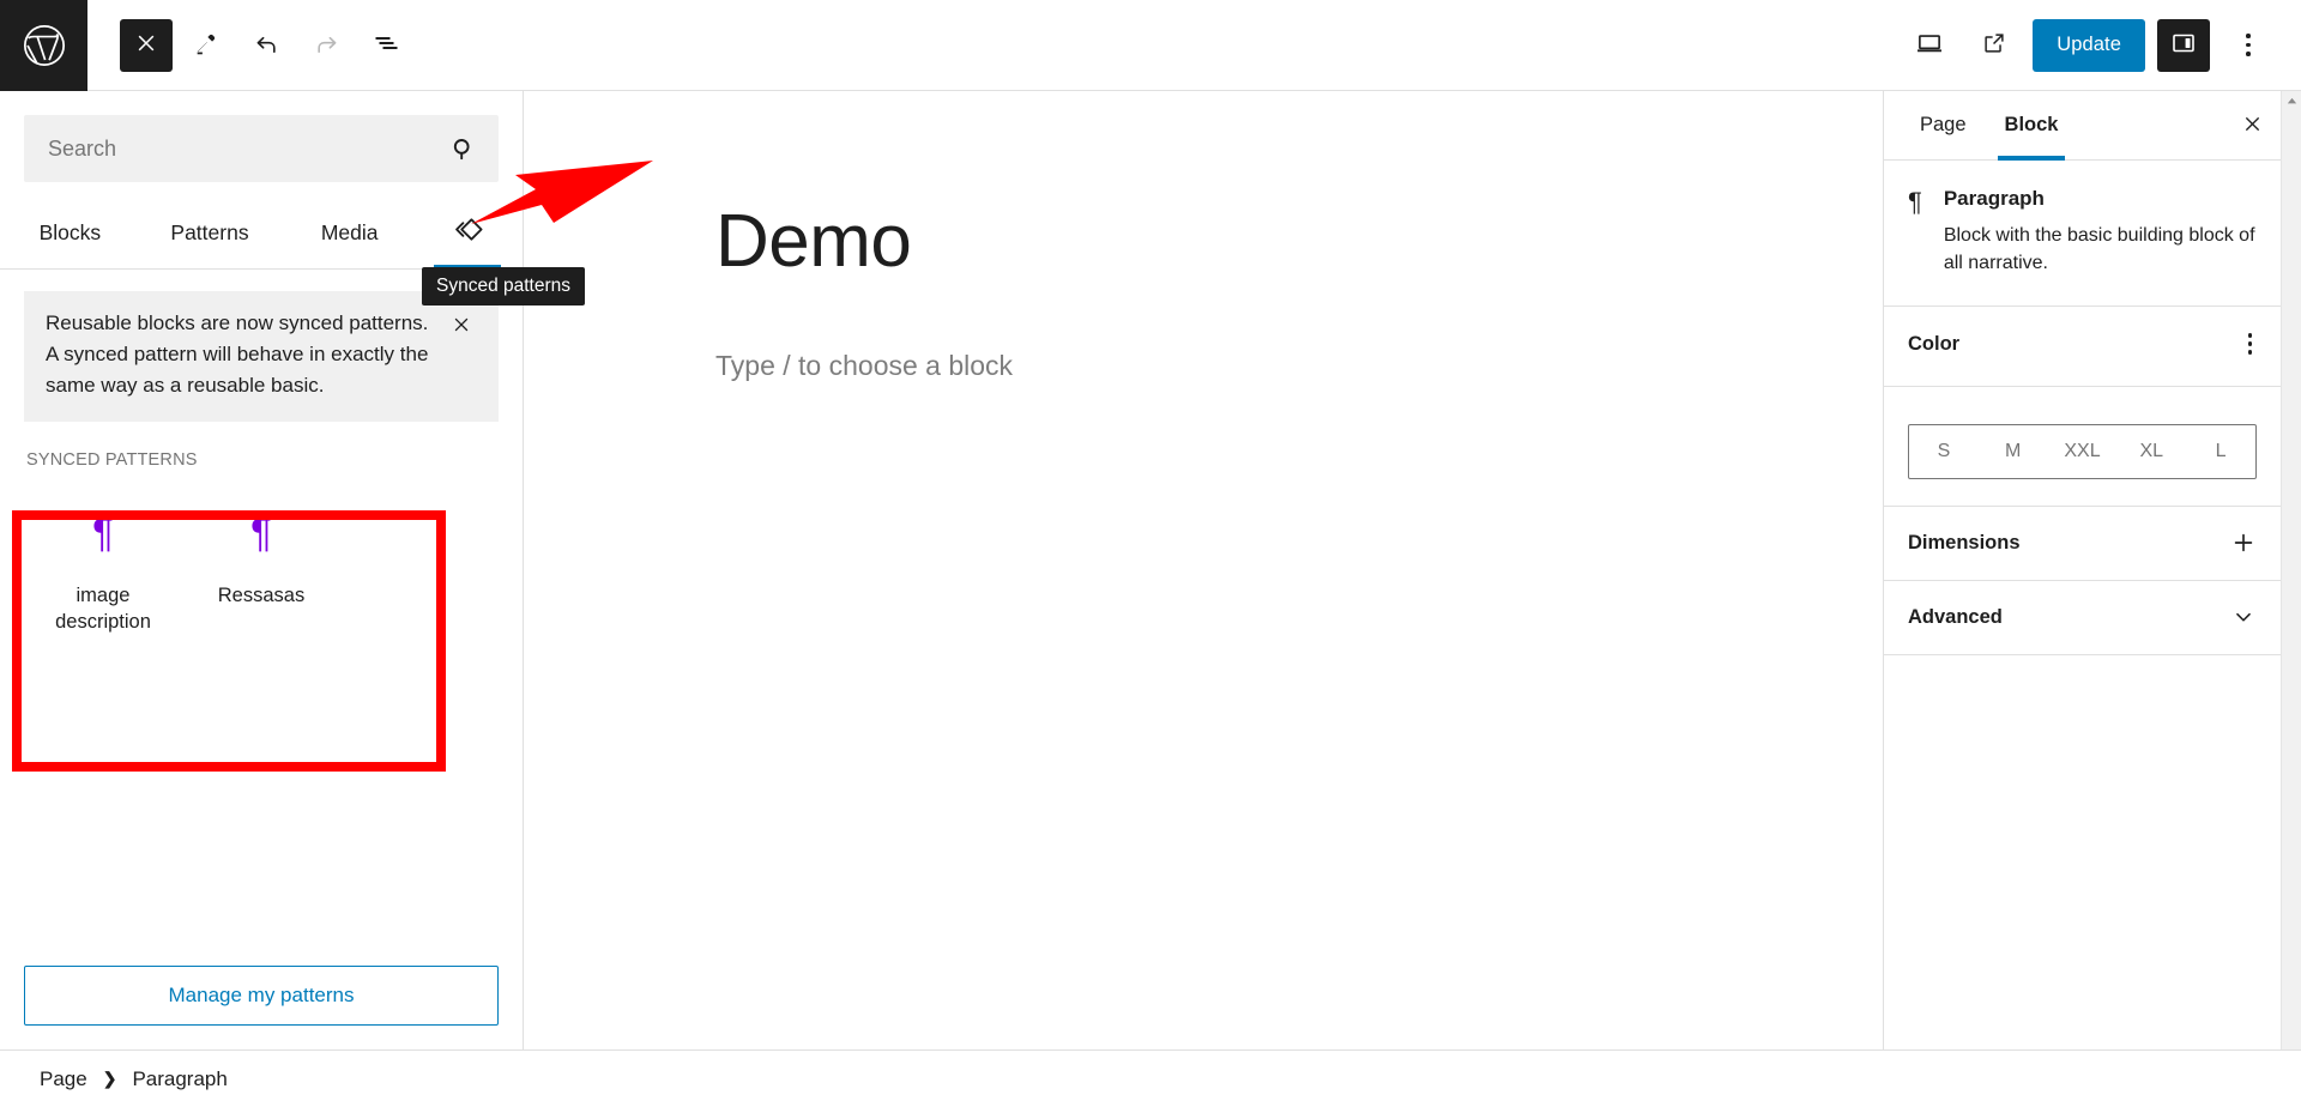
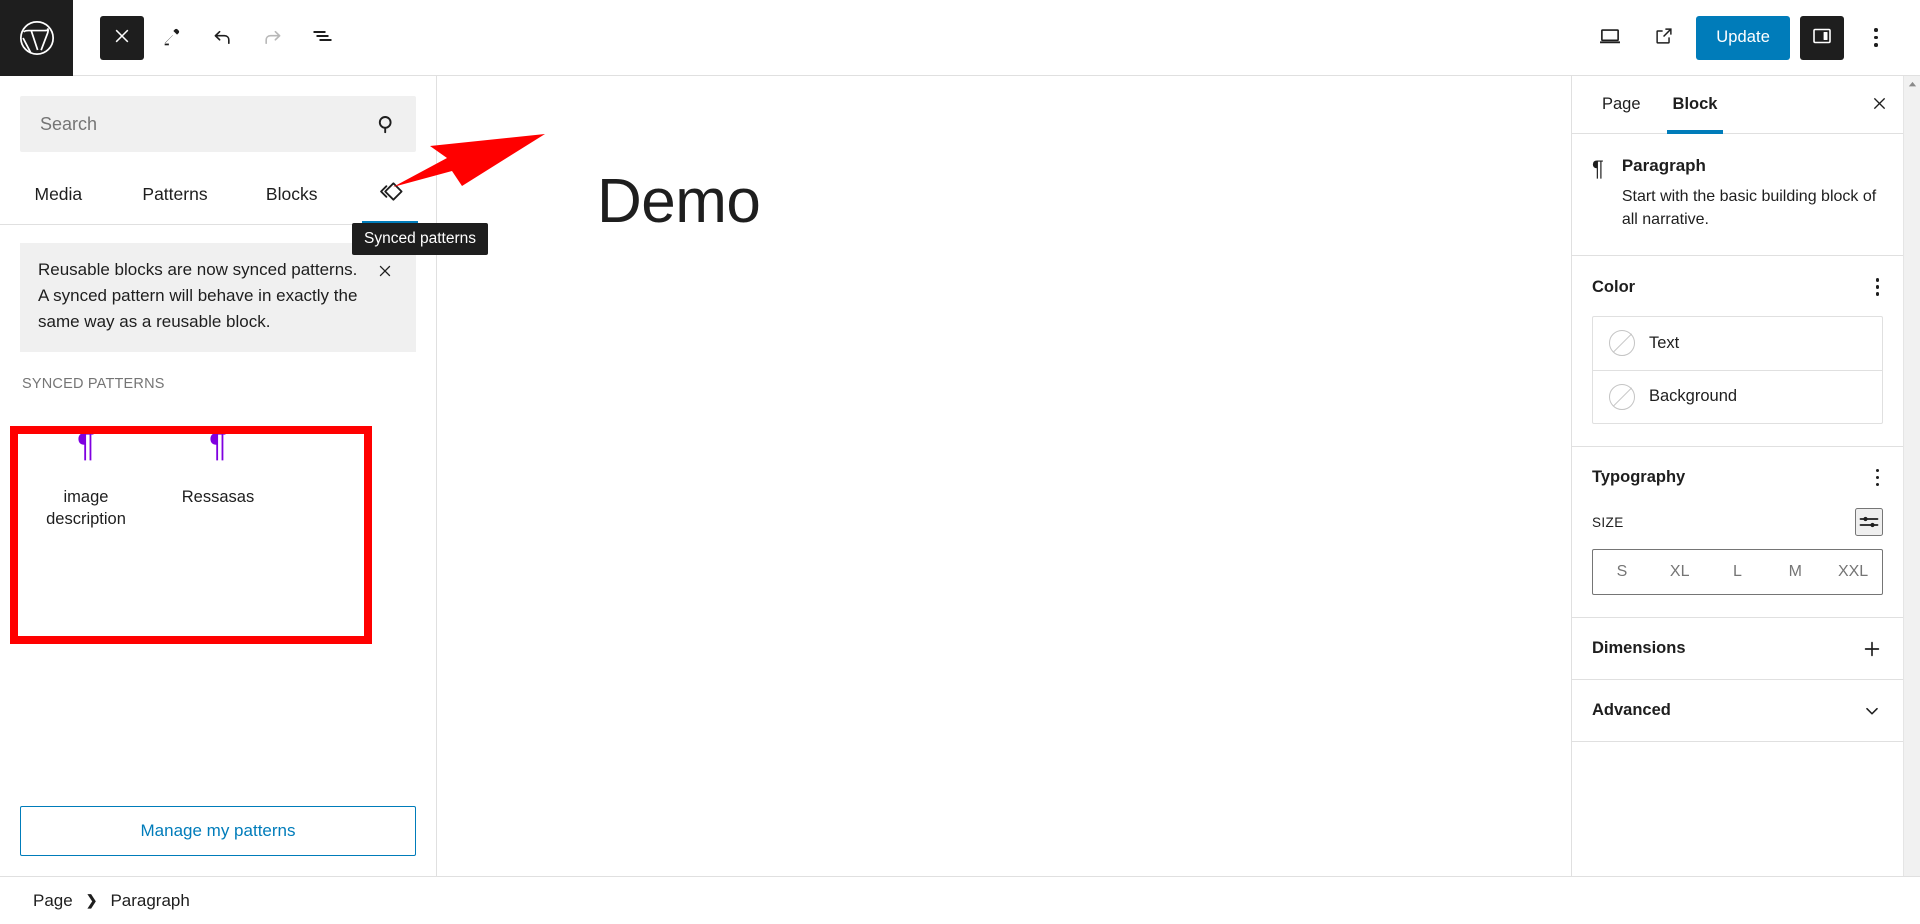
  Update
  Search
- Blocks
+ Media
  Patterns
- Media
+ Blocks
- Reusable blocks are now synced patterns. A synced pattern will behave in exactly the same way as a reusable basic.
+ Reusable blocks are now synced patterns. A synced pattern will behave in exactly the same way as a reusable block.
  SYNCED PATTERNS
  ¶
  image description
  ¶
  Ressasas
  Manage my patterns
  Demo
- Type / to choose a block
  Page
  Block
  ¶
  Paragraph
- Block with the basic building block of all narrative.
+ Start with the basic building block of all narrative.
  Color
+ Text
+ Background
+ Typography
+ SIZE
  S
- M
+ XL
- XXL
+ L
- XL
+ M
- L
+ XXL
  Dimensions
  Advanced
  Page
  ❯
  Paragraph
  Synced patterns
